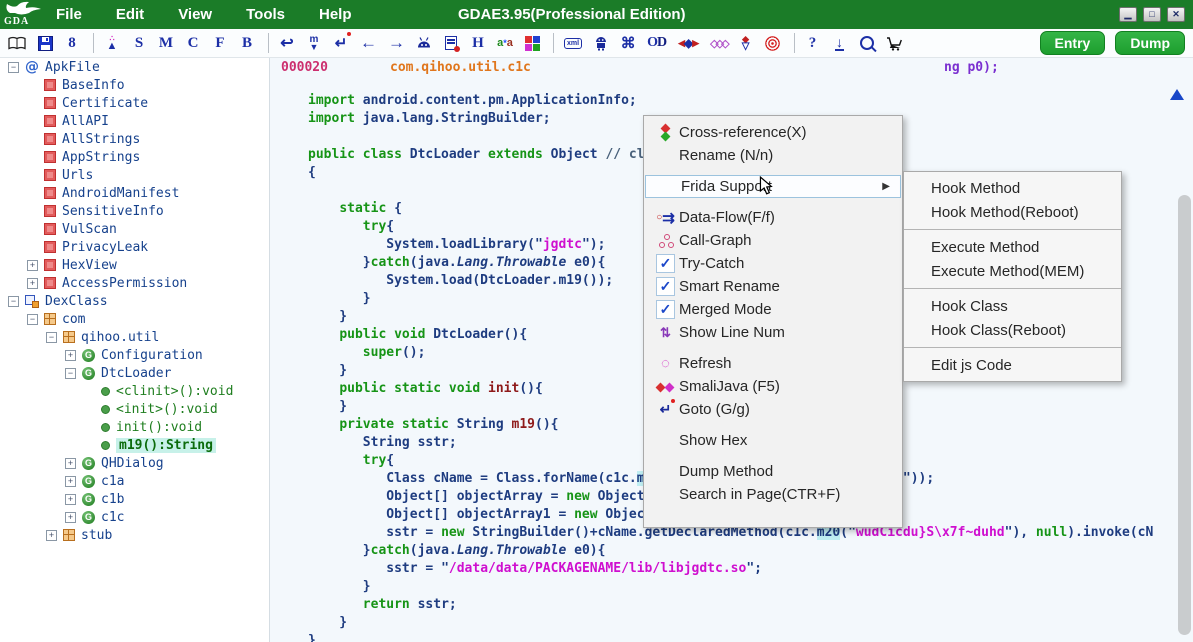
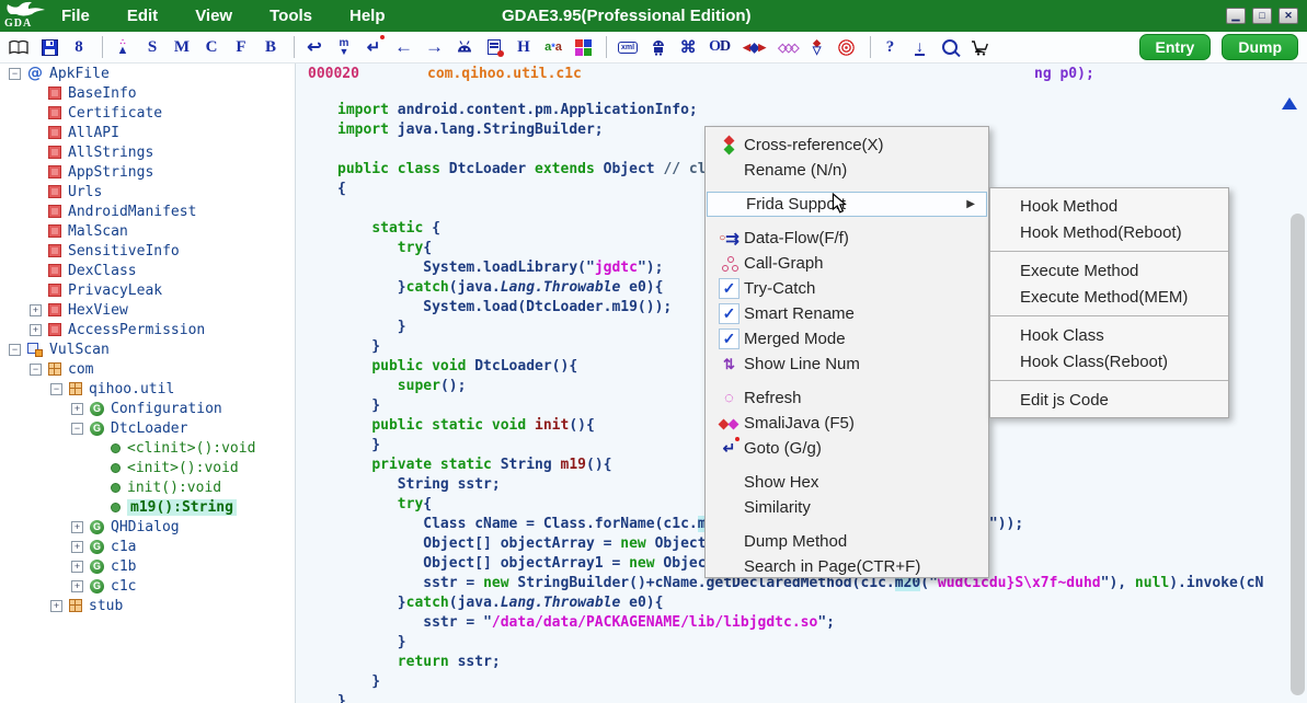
  GDA
  File
  Edit
  View
  Tools
  Help
  GDAE3.95(Professional Edition)
  ▁
  □
  ✕
  8
  ∴
  ▲
  S
  M
  C
  F
  B
  ↩
  m
  ▼
  ↵
  ←
  →
  H
  a*a
  ⌘
  O
  D
  ◀
  ◆
  ▶
  ◇◇◇
  ◆
  ▽
  ?
  ↓
  Entry
  Dump
  −
  @
  ApkFile
  BaseInfo
  Certificate
  AllAPI
  AllStrings
  AppStrings
  Urls
  AndroidManifest
+ MalScan
  SensitiveInfo
- VulScan
+ DexClass
  PrivacyLeak
  +
  HexView
  +
  AccessPermission
  −
- DexClass
+ VulScan
  −
  com
  −
  qihoo.util
  +
  G
  Configuration
  −
  G
  DtcLoader
  <clinit>():void
  <init>():void
  init():void
  m19():String
  +
  G
  QHDialog
  +
  G
  c1a
  +
  G
  c1b
  +
  G
  c1c
  +
  stub
  000020
  com.qihoo.util.c1c
  ng p0);
  import android.content.pm.ApplicationInfo;
  import java.lang.StringBuilder;
  public class DtcLoader extends Object // cl
  {
  static {
  try{
  System.loadLibrary("jgdtc");
  }catch(java.Lang.Throwable e0){
  System.load(DtcLoader.m19());
  }
  }
  public void DtcLoader(){
  super();
  }
  public static void init(){
  }
  private static String m19(){
  String sstr;
  try{
  Object[] objectArray = new Object
  Object[] objectArray1 = new Objec
  sstr = new StringBuilder()+cName.getDeclaredMethod(c1c.m20("wudCicdu}S\x7f~duhd"), null).invoke(cN
  }catch(java.Lang.Throwable e0){
  sstr = "/data/data/PACKAGENAME/lib/libjgdtc.so";
  }
  return sstr;
  }
  }
  Cross-reference(X)
  Rename (N/n)
  Frida Suppo
  ▶
  ○
  ⇉
  Data-Flow(F/f)
  Call-Graph
  ✓
  Try-Catch
  ✓
  Smart Rename
  ✓
  Merged Mode
  ⇅
  Show Line Num
  ◌
  Refresh
  SmaliJava (F5)
  ↵
  Goto (G/g)
  Show Hex
+ Similarity
  Dump Method
  Search in Page(CTR+F)
  Hook Method
  Hook Method(Reboot)
  Execute Method
  Execute Method(MEM)
  Hook Class
  Hook Class(Reboot)
  Edit js Code
